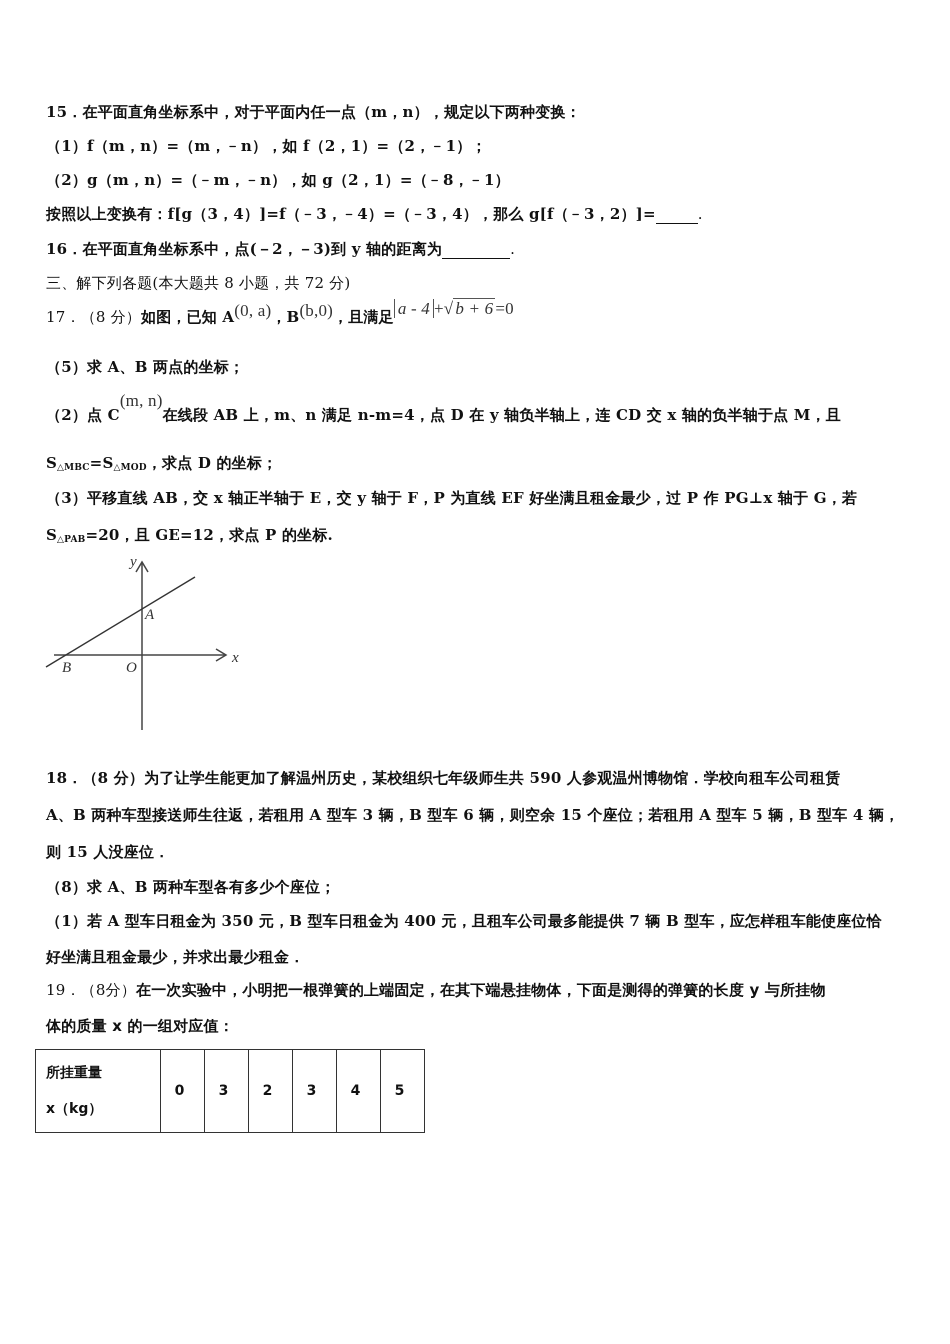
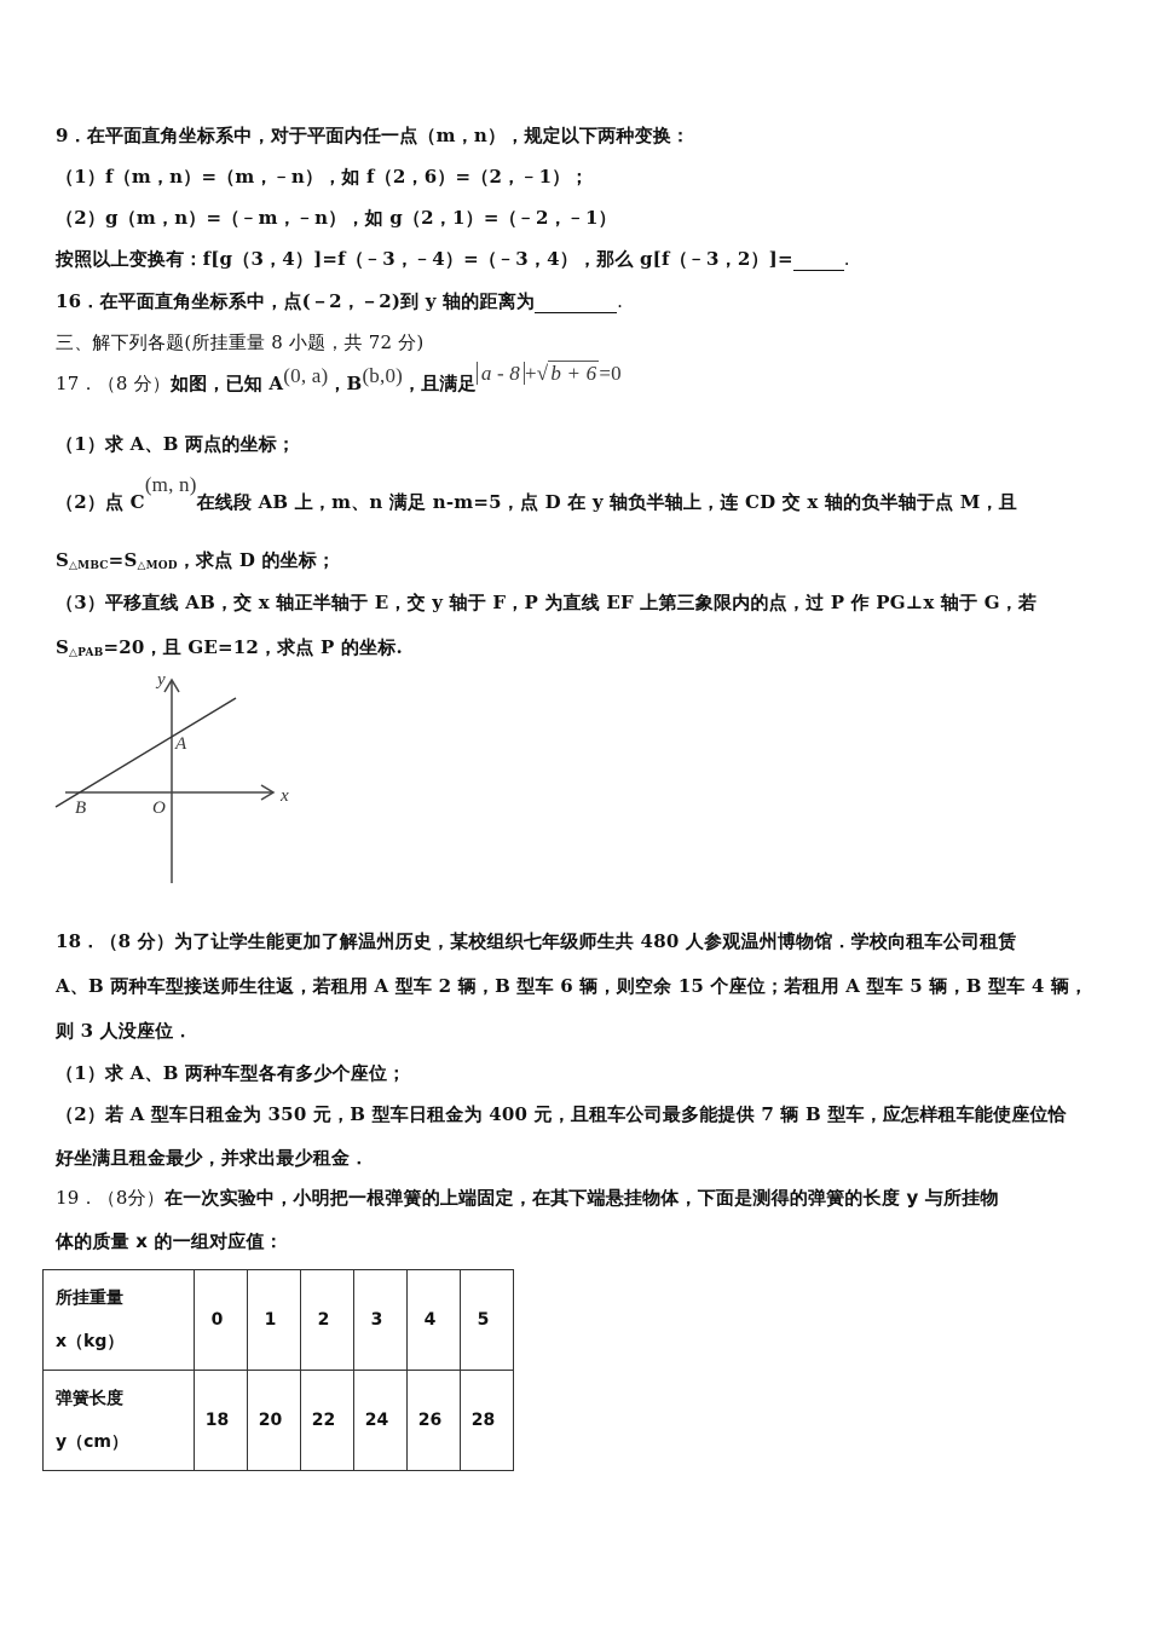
- 15．在平面直角坐标系中，对于平面内任一点（m，n），规定以下两种变换：
+ 9．在平面直角坐标系中，对于平面内任一点（m，n），规定以下两种变换：
- （1）f（m，n）=（m，﹣n），如 f（2，1）=（2，﹣1）；
+ （1）f（m，n）=（m，﹣n），如 f（2，6）=（2，﹣1）；
- （2）g（m，n）=（﹣m，﹣n），如 g（2，1）=（﹣8，﹣1）
+ （2）g（m，n）=（﹣m，﹣n），如 g（2，1）=（﹣2，﹣1）
  按照以上变换有：f[g（3，4）]=f（﹣3，﹣4）=（﹣3，4），那么 g[f（﹣3，2）]= .
- 16．在平面直角坐标系中，点(－2，－3)到 y 轴的距离为 .
+ 16．在平面直角坐标系中，点(－2，－2)到 y 轴的距离为 .
- 三、解下列各题(本大题共 8 小题，共 72 分)
+ 三、解下列各题(所挂重量 8 小题，共 72 分)
- 17．（8 分）如图，已知 A(0, a)，B(b,0)，且满足 a - 4 +√b + 6=0
+ 17．（8 分）如图，已知 A(0, a)，B(b,0)，且满足 a - 8 +√b + 6=0
- （5）求 A、B 两点的坐标；
+ （1）求 A、B 两点的坐标；
- （2）点 C(m, n)在线段 AB 上，m、n 满足 n-m=4，点 D 在 y 轴负半轴上，连 CD 交 x 轴的负半轴于点 M，且
+ （2）点 C(m, n)在线段 AB 上，m、n 满足 n-m=5，点 D 在 y 轴负半轴上，连 CD 交 x 轴的负半轴于点 M，且
  S△MBC=S△MOD，求点 D 的坐标；
- （3）平移直线 AB，交 x 轴正半轴于 E，交 y 轴于 F，P 为直线 EF 好坐满且租金最少，过 P 作 PG⊥x 轴于 G，若
+ （3）平移直线 AB，交 x 轴正半轴于 E，交 y 轴于 F，P 为直线 EF 上第三象限内的点，过 P 作 PG⊥x 轴于 G，若
  S△PAB=20，且 GE=12，求点 P 的坐标.
  y
  x
  A
  B
  O
- 18．（8 分）为了让学生能更加了解温州历史，某校组织七年级师生共 590 人参观温州博物馆．学校向租车公司租赁
+ 18．（8 分）为了让学生能更加了解温州历史，某校组织七年级师生共 480 人参观温州博物馆．学校向租车公司租赁
- A、B 两种车型接送师生往返，若租用 A 型车 3 辆，B 型车 6 辆，则空余 15 个座位；若租用 A 型车 5 辆，B 型车 4 辆，
+ A、B 两种车型接送师生往返，若租用 A 型车 2 辆，B 型车 6 辆，则空余 15 个座位；若租用 A 型车 5 辆，B 型车 4 辆，
- 则 15 人没座位．
+ 则 3 人没座位．
- （8）求 A、B 两种车型各有多少个座位；
+ （1）求 A、B 两种车型各有多少个座位；
- （1）若 A 型车日租金为 350 元，B 型车日租金为 400 元，且租车公司最多能提供 7 辆 B 型车，应怎样租车能使座位恰
+ （2）若 A 型车日租金为 350 元，B 型车日租金为 400 元，且租车公司最多能提供 7 辆 B 型车，应怎样租车能使座位恰
  好坐满且租金最少，并求出最少租金．
  19．（8分）在一次实验中，小明把一根弹簧的上端固定，在其下端悬挂物体，下面是测得的弹簧的长度 y 与所挂物
  体的质量 x 的一组对应值：
- 所挂重量 x（kg）	0	3	2	3	4	5
+ 所挂重量 x（kg）	0	1	2	3	4	5
+ 弹簧长度 y（cm）	18	20	22	24	26	28
